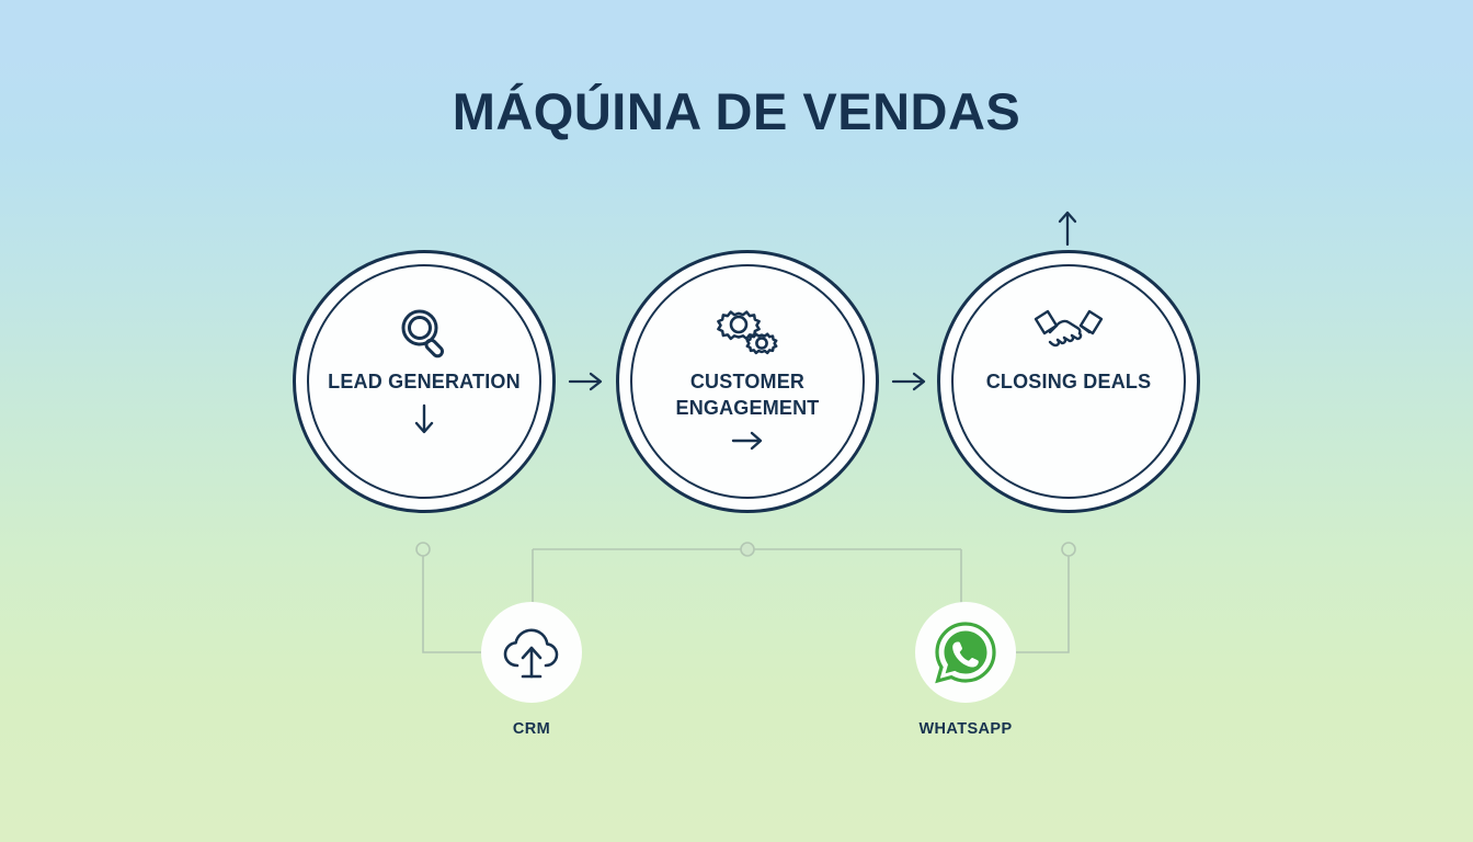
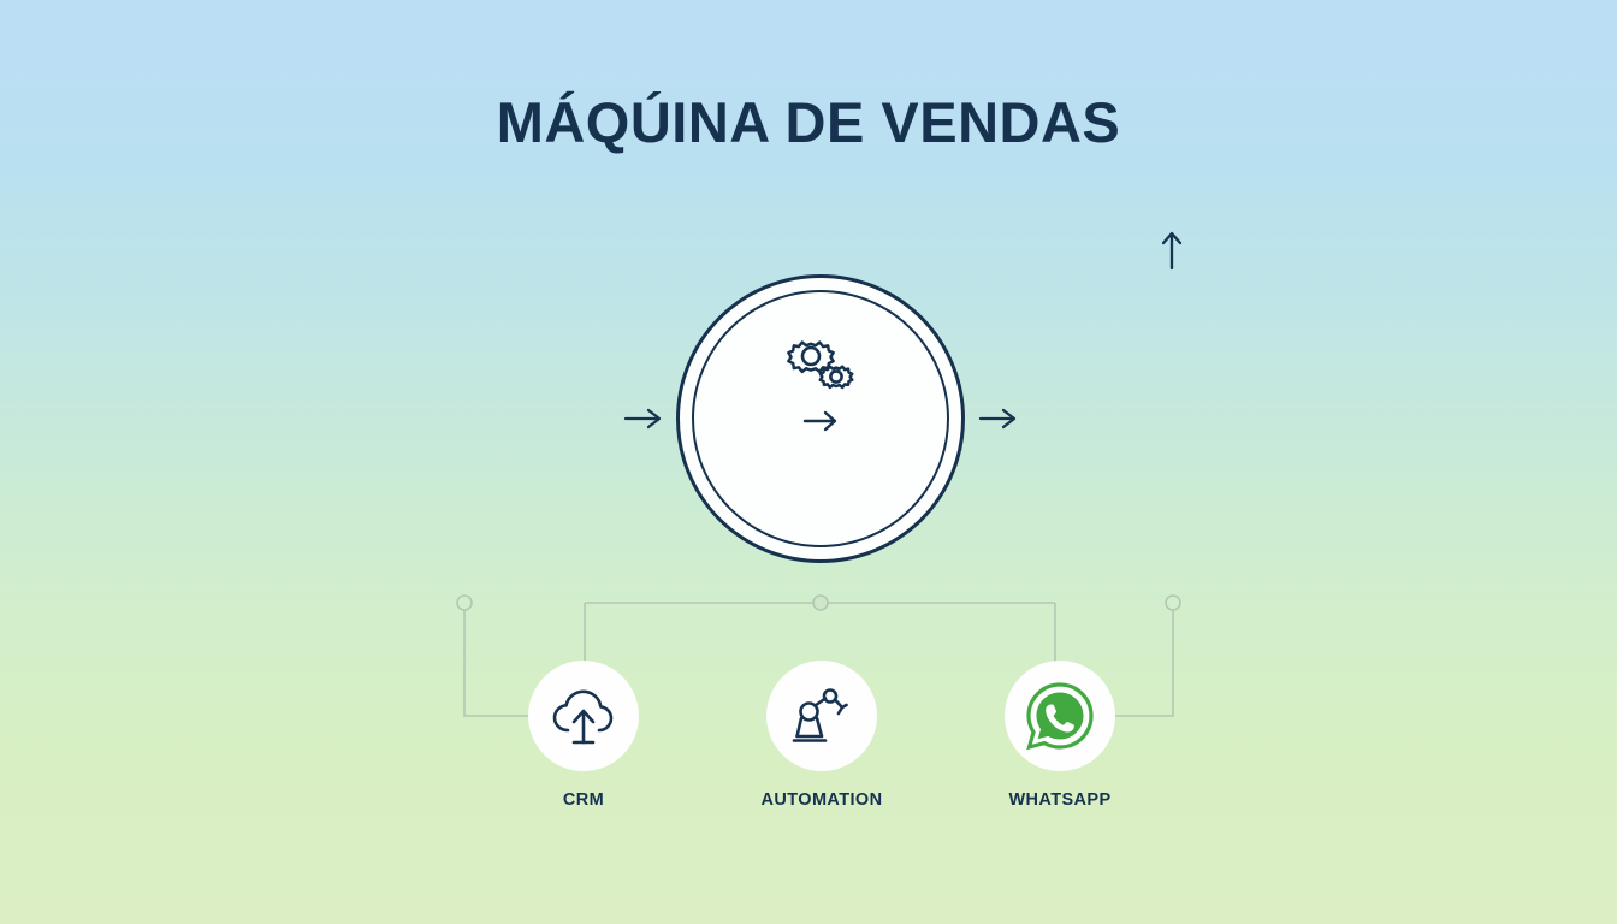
  MÁQÚINA DE VENDAS
- LEAD GENERATION
- CUSTOMER ENGAGEMENT
- CLOSING DEALS
  CRM
+ AUTOMATION
  WHATSAPP
